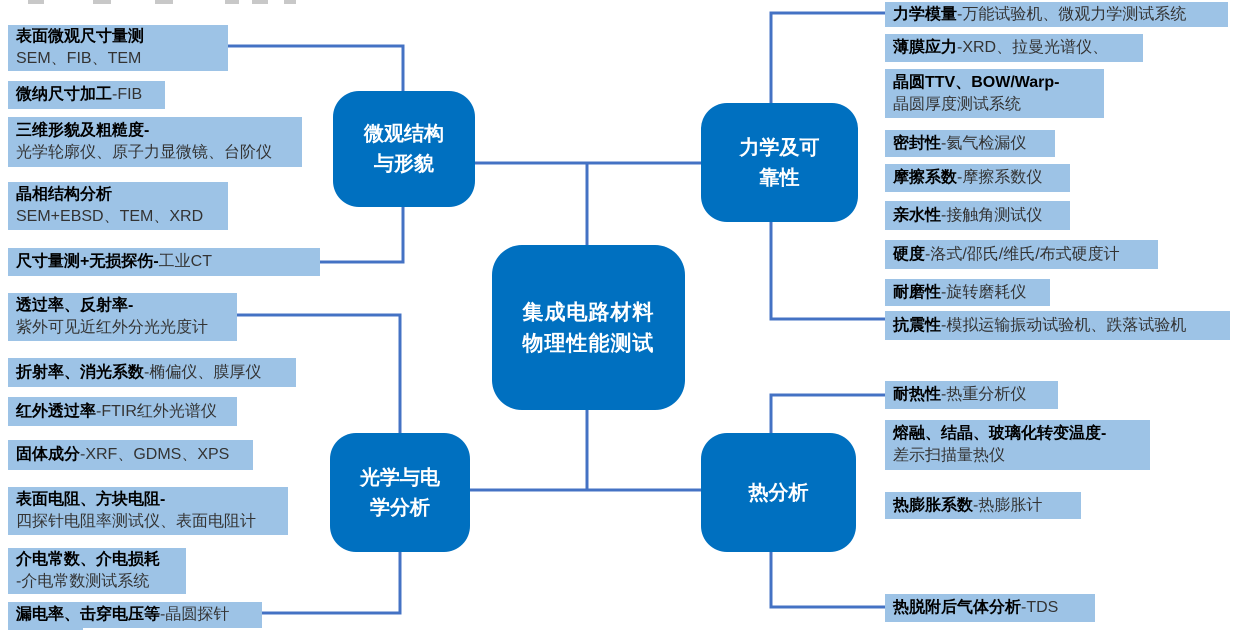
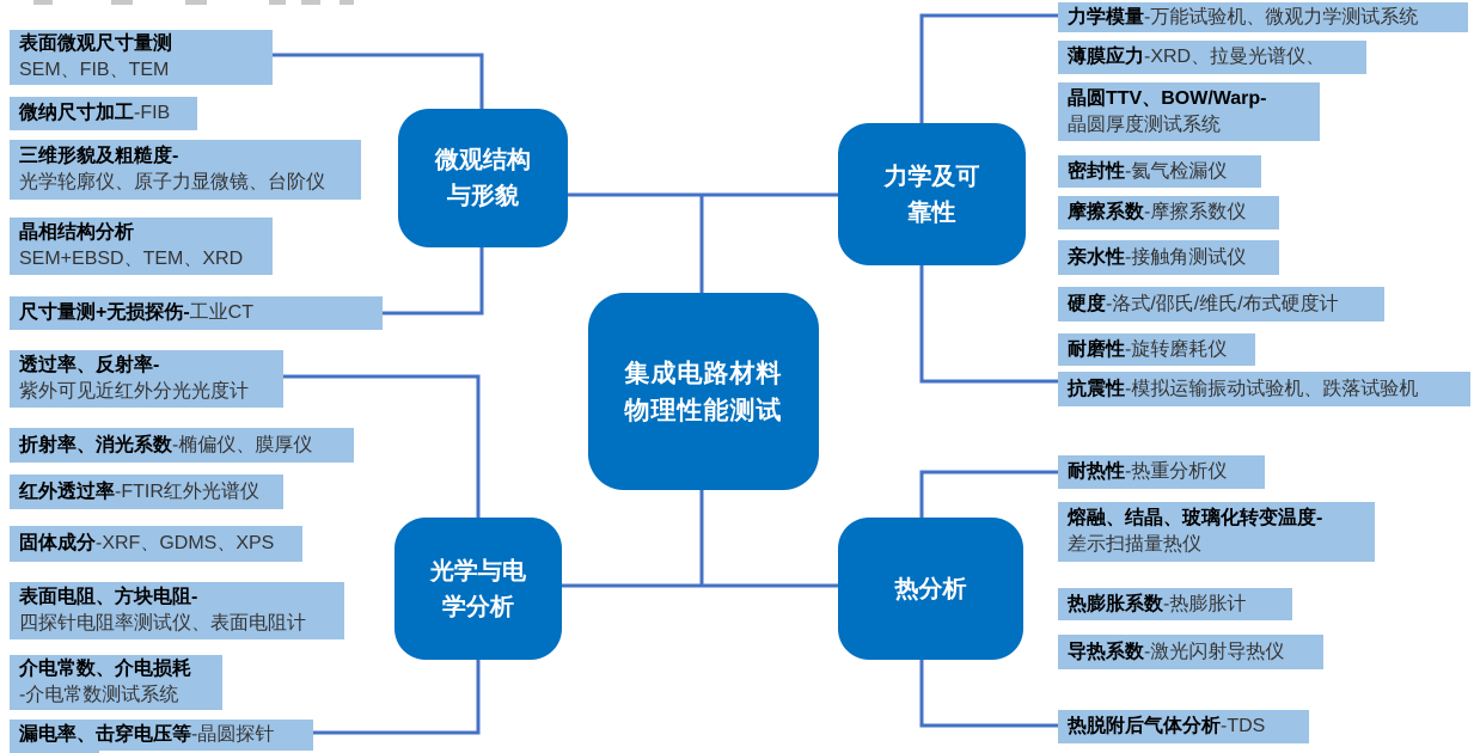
  集成电路材料
  物理性能测试
  微观结构
  与形貌
  力学及可
  靠性
  光学与电
  学分析
  热分析
  表面微观尺寸量测
  SEM、FIB、TEM
  微纳尺寸加工-FIB
  三维形貌及粗糙度-
  光学轮廓仪、原子力显微镜、台阶仪
  晶相结构分析
  SEM+EBSD、TEM、XRD
  尺寸量测+无损探伤-工业CT
  透过率、反射率-
  紫外可见近红外分光光度计
  折射率、消光系数-椭偏仪、膜厚仪
  红外透过率-FTIR红外光谱仪
  固体成分-XRF、GDMS、XPS
  表面电阻、方块电阻-
  四探针电阻率测试仪、表面电阻计
  介电常数、介电损耗
  -介电常数测试系统
  漏电率、击穿电压等-晶圆探针
  力学模量-万能试验机、微观力学测试系统
  薄膜应力-XRD、拉曼光谱仪、
  晶圆TTV、BOW/Warp-
  晶圆厚度测试系统
  密封性-氦气检漏仪
  摩擦系数-摩擦系数仪
  亲水性-接触角测试仪
  硬度-洛式/邵氏/维氏/布式硬度计
  耐磨性-旋转磨耗仪
  抗震性-模拟运输振动试验机、跌落试验机
  耐热性-热重分析仪
  熔融、结晶、玻璃化转变温度-
  差示扫描量热仪
  热膨胀系数-热膨胀计
+ 导热系数-激光闪射导热仪
  热脱附后气体分析-TDS
